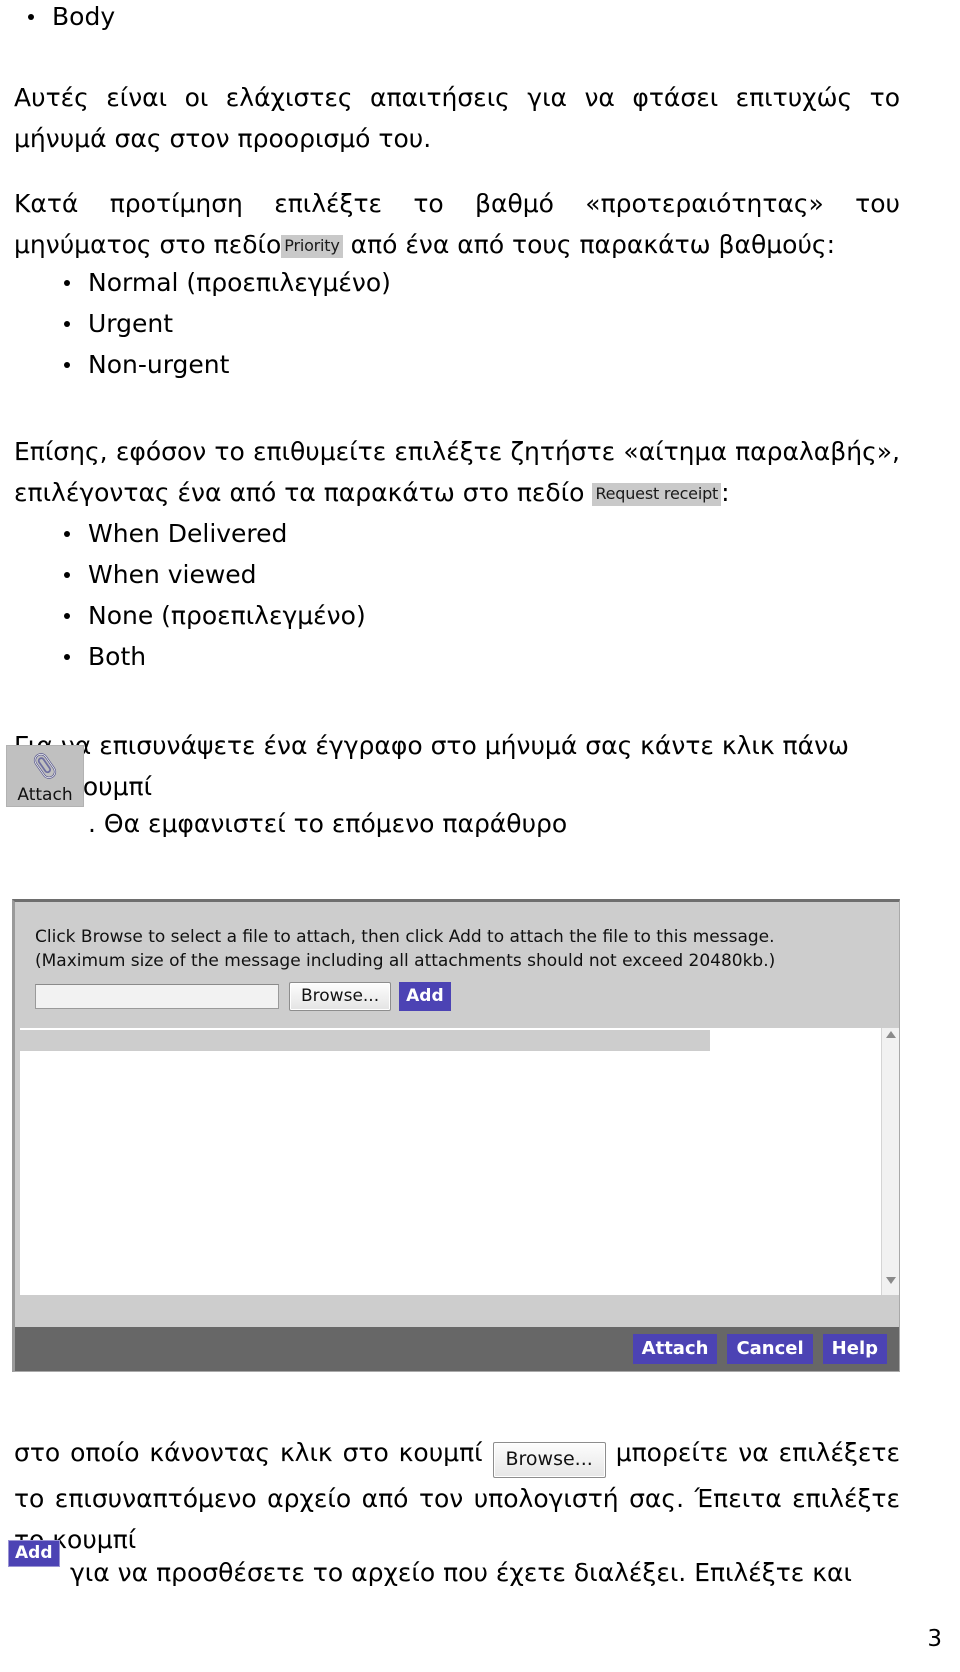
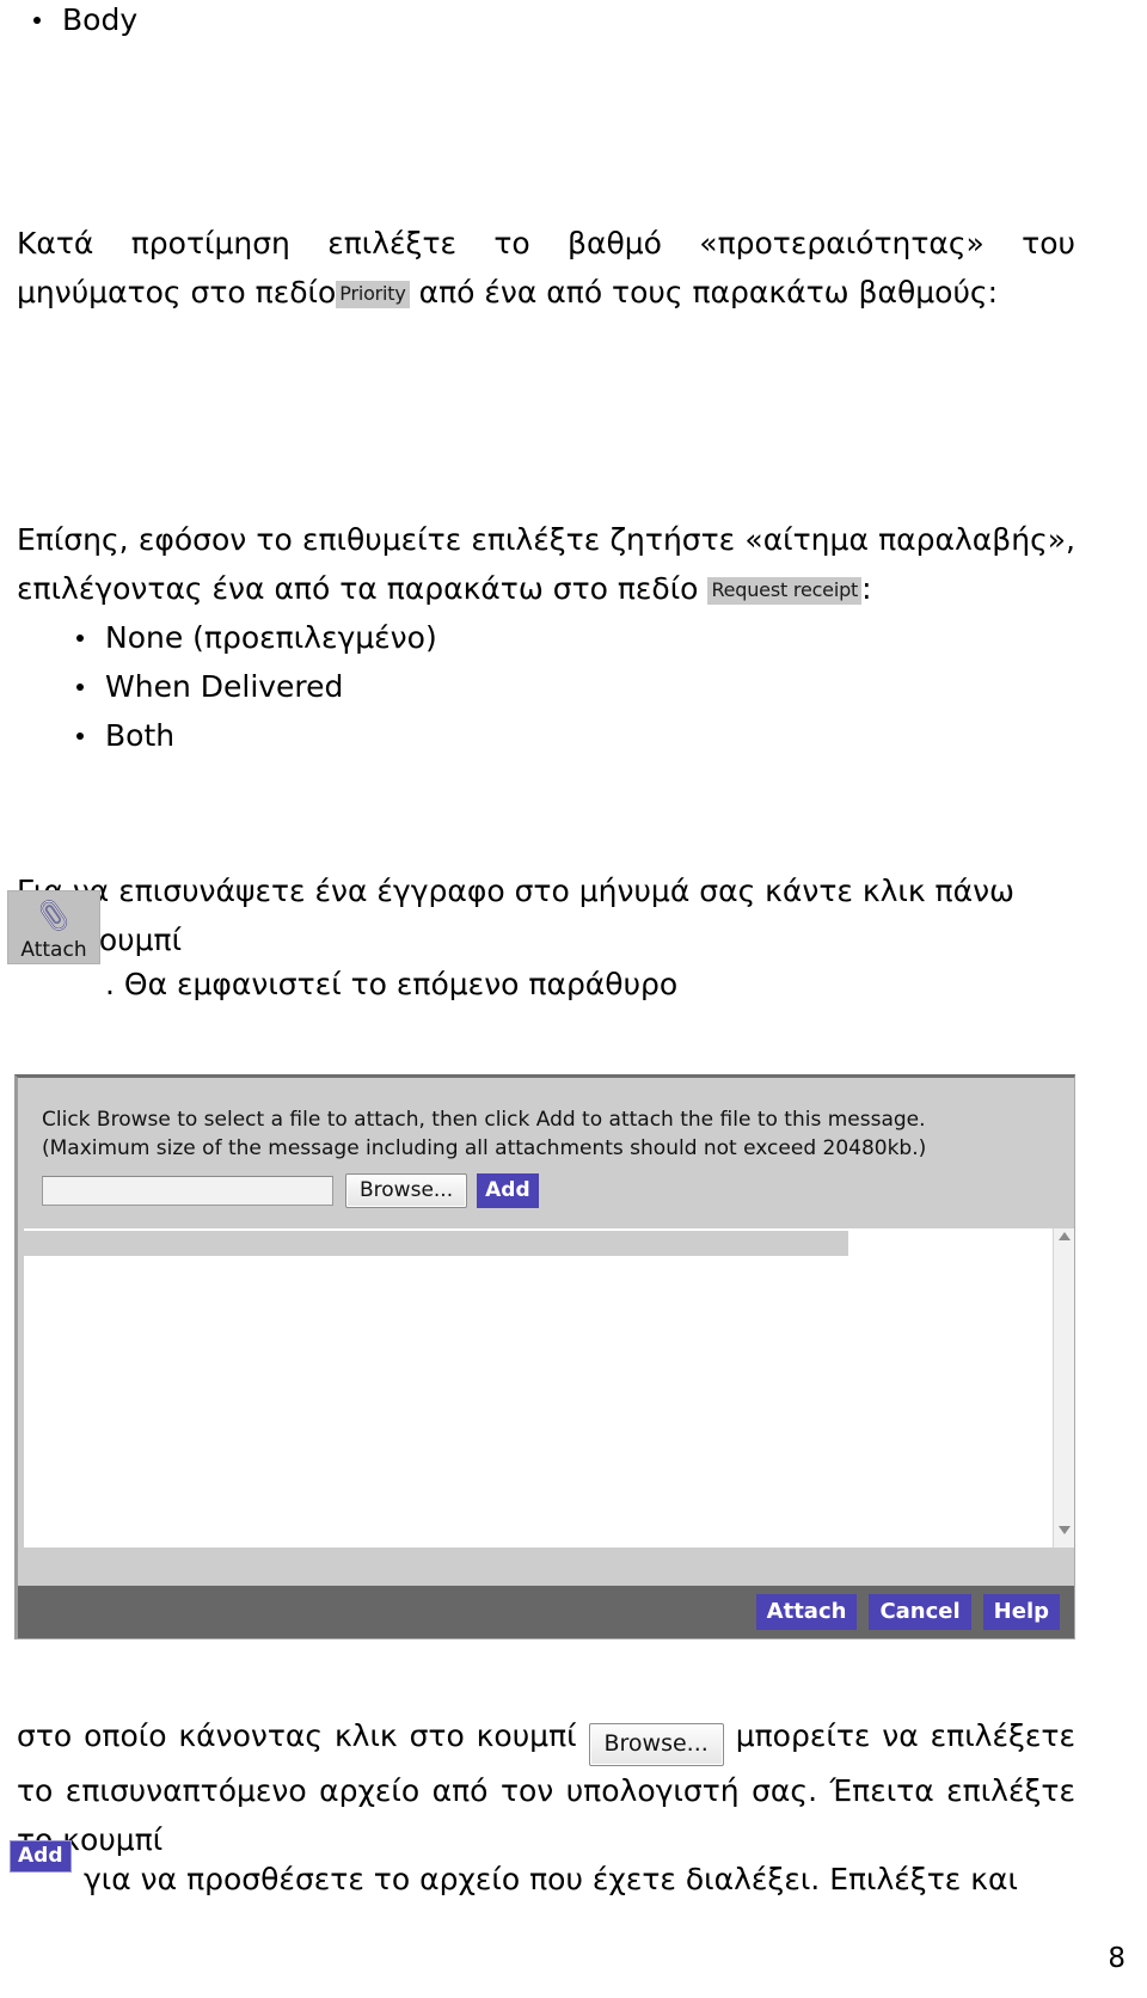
  Body
- Αυτές είναι οι ελάχιστες απαιτήσεις για να φτάσει επιτυχώς το μήνυμά σας στον προορισμό του.
  Κατά προτίμηση επιλέξτε το βαθμό «προτεραιότητας» του μηνύματος στο πεδίο Priority από ένα από τους παρακάτω βαθμούς:
- Normal (προεπιλεγμένο)
- Urgent
- Non-urgent
  Επίσης, εφόσον το επιθυμείτε επιλέξτε ζητήστε «αίτημα παραλαβής», επιλέγοντας ένα από τα παρακάτω στο πεδίο Request receipt :
- When Delivered
+ None (προεπιλεγμένο)
- When viewed
- None (προεπιλεγμένο)
+ When Delivered
  Both
  επισυνάψετε ένα έγγραφο στο μήνυμά σας κάντε κλικ πάνω ουμπί
  Attach
  . Θα εμφανιστεί το επόμενο παράθυρο
  Click Browse to select a file to attach, then click Add to attach the file to this message.
  (Maximum size of the message including all attachments should not exceed 20480kb.)
  Browse...
  Add
  Attach
  Cancel
  Help
  στο οποίο κάνοντας κλικ στο κουμπί Browse... μπορείτε να επιλέξετε το επισυναπτόμενο αρχείο από τον υπολογιστή σας. Έπειτα επιλέξτε κουμπί
  Add
  για να προσθέσετε το αρχείο που έχετε διαλέξει. Επιλέξτε και
- 3
+ 8
